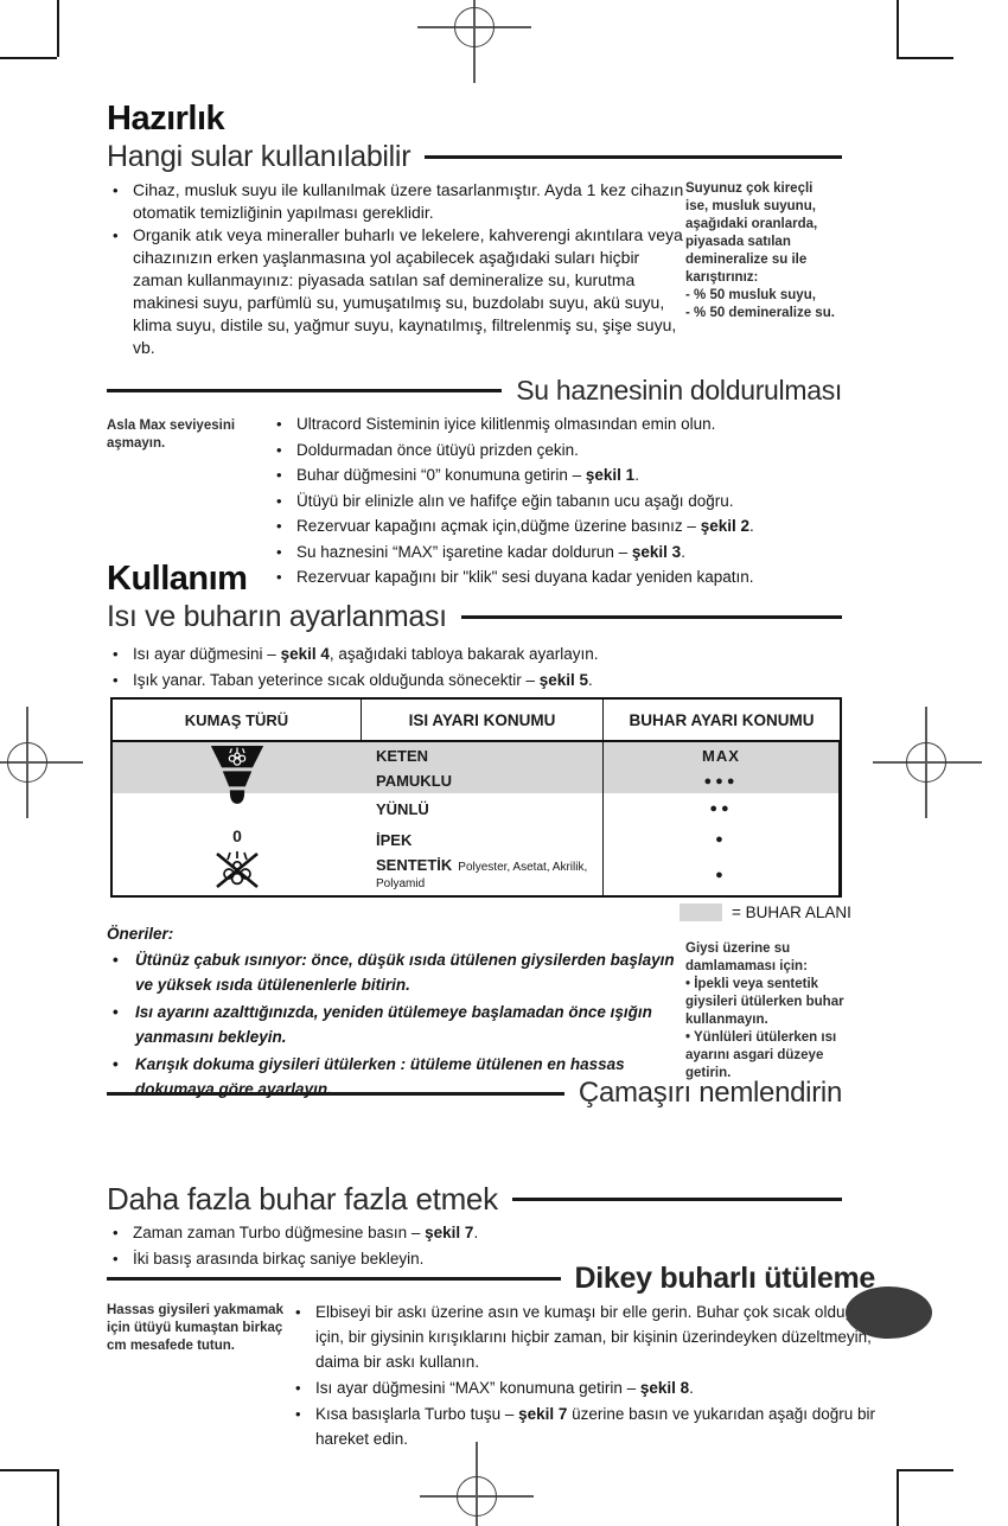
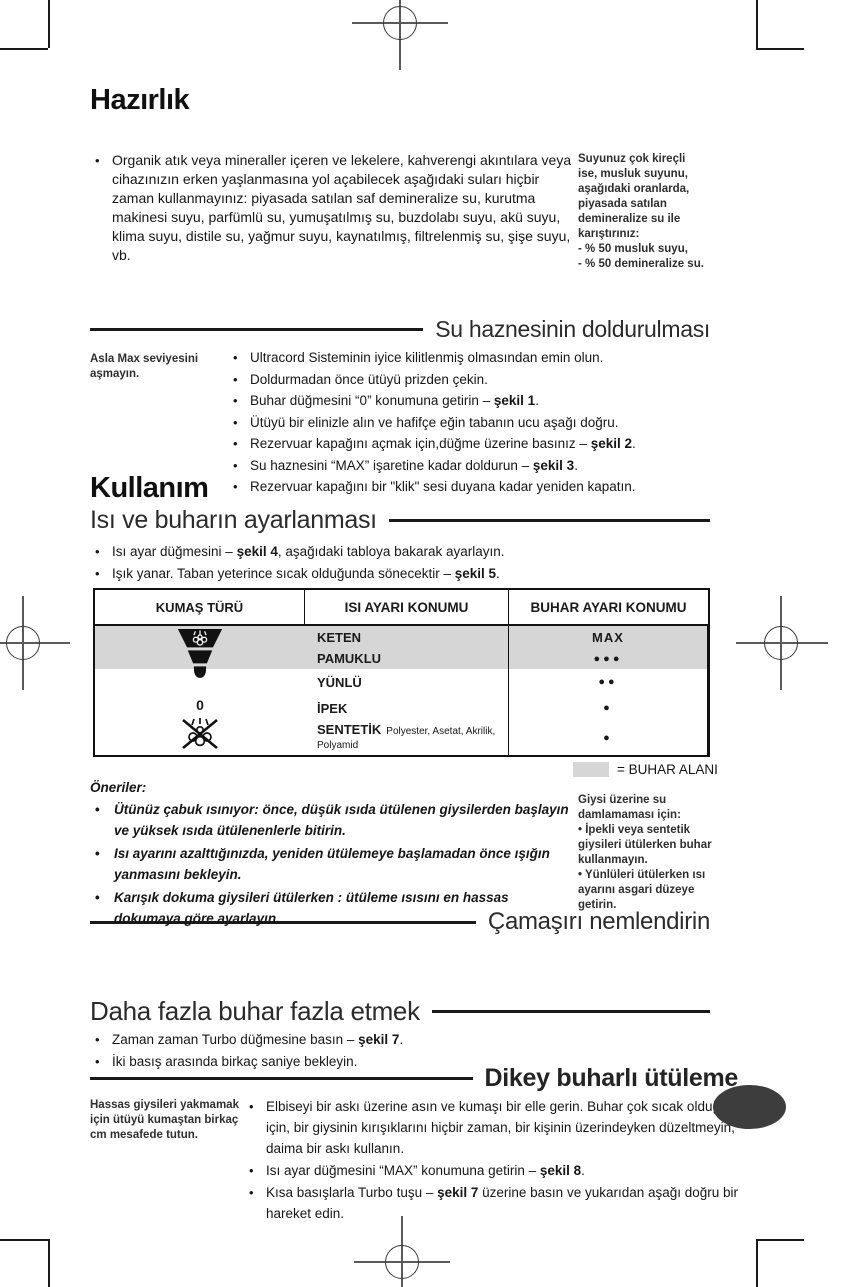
  Hazırlık
- Hangi sular kullanılabilir
- Cihaz, musluk suyu ile kullanılmak üzere tasarlanmıştır. Ayda 1 kez cihazın otomatik temizliğinin yapılması gereklidir.
- Organik atık veya mineraller buharlı ve lekelere, kahverengi akıntılara veya cihazınızın erken yaşlanmasına yol açabilecek aşağıdaki suları hiçbir zaman kullanmayınız: piyasada satılan saf demineralize su, kurutma makinesi suyu, parfümlü su, yumuşatılmış su, buzdolabı suyu, akü suyu, klima suyu, distile su, yağmur suyu, kaynatılmış, filtrelenmiş su, şişe suyu, vb.
+ Organik atık veya mineraller içeren ve lekelere, kahverengi akıntılara veya cihazınızın erken yaşlanmasına yol açabilecek aşağıdaki suları hiçbir zaman kullanmayınız: piyasada satılan saf demineralize su, kurutma makinesi suyu, parfümlü su, yumuşatılmış su, buzdolabı suyu, akü suyu, klima suyu, distile su, yağmur suyu, kaynatılmış, filtrelenmiş su, şişe suyu, vb.
  Suyunuz çok kireçli
  ise, musluk suyunu,
  aşağıdaki oranlarda,
  piyasada satılan
  demineralize su ile
  karıştırınız:
  - % 50 musluk suyu,
  - % 50 demineralize su.
  Su haznesinin doldurulması
  Asla Max seviyesini
  aşmayın.
  Ultracord Sisteminin iyice kilitlenmiş olmasından emin olun.
  Doldurmadan önce ütüyü prizden çekin.
  Buhar düğmesini “0” konumuna getirin – şekil 1.
  Ütüyü bir elinizle alın ve hafifçe eğin tabanın ucu aşağı doğru.
  Rezervuar kapağını açmak için,düğme üzerine basınız – şekil 2.
  Su haznesini “MAX” işaretine kadar doldurun – şekil 3.
  Rezervuar kapağını bir "klik" sesi duyana kadar yeniden kapatın.
  Kullanım
  Isı ve buharın ayarlanması
  Isı ayar düğmesini – şekil 4, aşağıdaki tabloya bakarak ayarlayın.
  Işık yanar. Taban yeterince sıcak olduğunda sönecektir – şekil 5.
  KUMAŞ TÜRÜ
  ISI AYARI KONUMU
  BUHAR AYARI KONUMU
  KETEN
  MAX
  0
  PAMUKLU
  ●●●
  YÜNLÜ
  ●●
  İPEK
  ●
  SENTETİK Polyester, Asetat, Akrilik, Polyamid
  ●
  = BUHAR ALANI
  Öneriler:
  Ütünüz çabuk ısınıyor: önce, düşük ısıda ütülenen giysilerden başlayın ve yüksek ısıda ütülenenlerle bitirin.
  Isı ayarını azalttığınızda, yeniden ütülemeye başlamadan önce ışığın yanmasını bekleyin.
- Karışık dokuma giysileri ütülerken : ütüleme ütülenen en hassas dokumaya göre ayarlayın.
+ Karışık dokuma giysileri ütülerken : ütüleme ısısını en hassas dokumaya göre ayarlayın.
  Giysi üzerine su
  damlamaması için:
  İpekli veya sentetik giysileri ütülerken buhar kullanmayın.
  Yünlüleri ütülerken ısı ayarını asgari düzeye getirin.
  Çamaşırı nemlendirin
  Daha fazla buhar fazla etmek
  Zaman zaman Turbo düğmesine basın – şekil 7.
  İki basış arasında birkaç saniye bekleyin.
  Dikey buharlı ütüleme
  Hassas giysileri yakmamak
  için ütüyü kumaştan birkaç
  cm mesafede tutun.
  Elbiseyi bir askı üzerine asın ve kumaşı bir elle gerin. Buhar çok sıcak oldu için, bir giysinin kırışıklarını hiçbir zaman, bir kişinin üzerindeyken düzeltmeyin, daima bir askı kullanın.
  Isı ayar düğmesini “MAX” konumuna getirin – şekil 8.
  Kısa basışlarla Turbo tuşu – şekil 7 üzerine basın ve yukarıdan aşağı doğru bir hareket edin.
